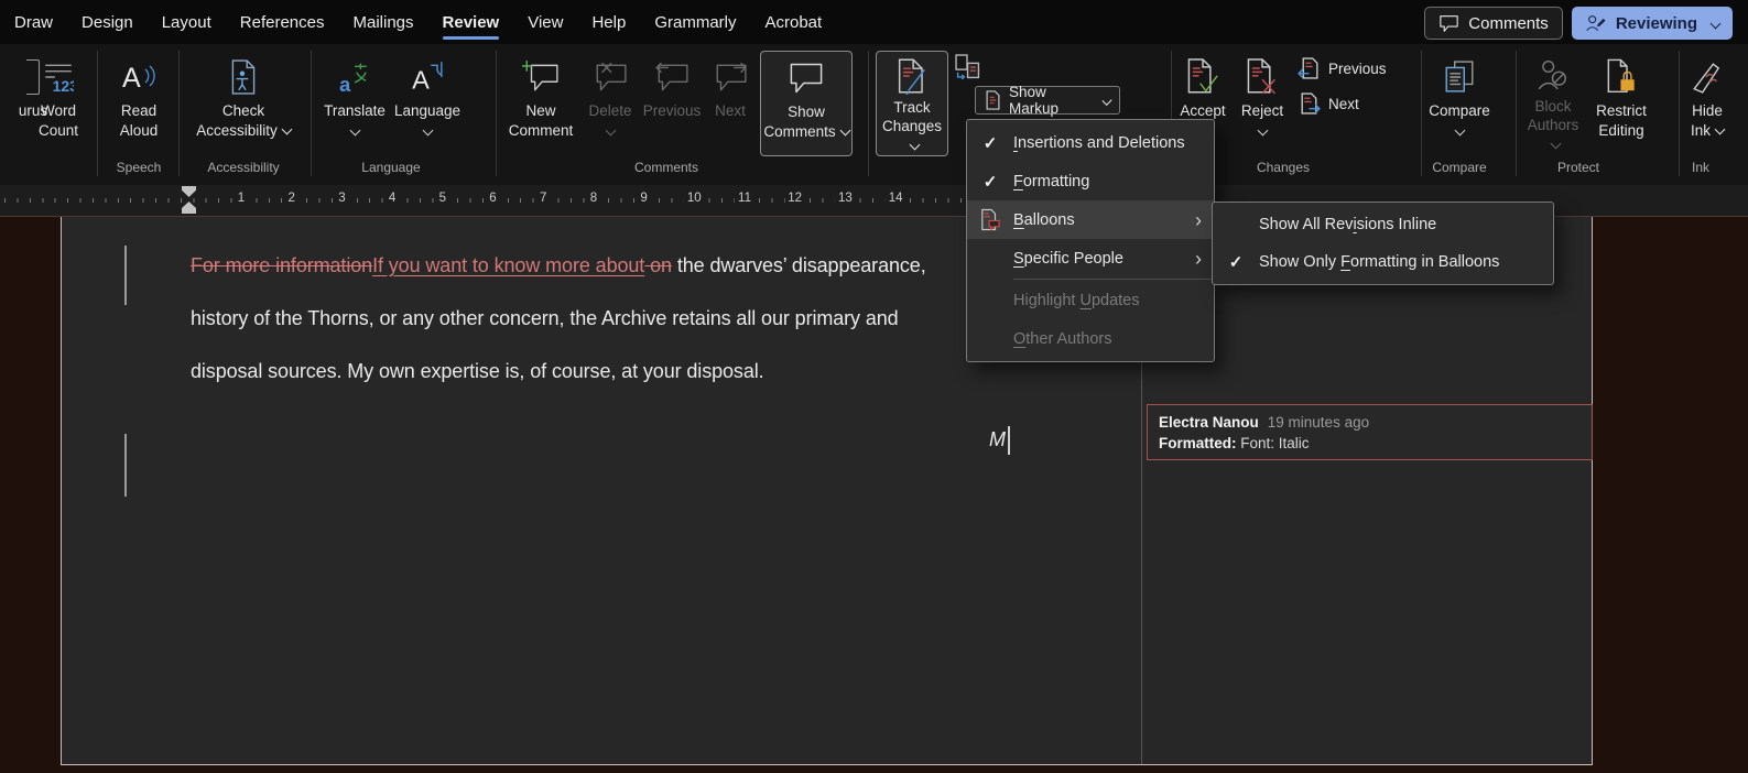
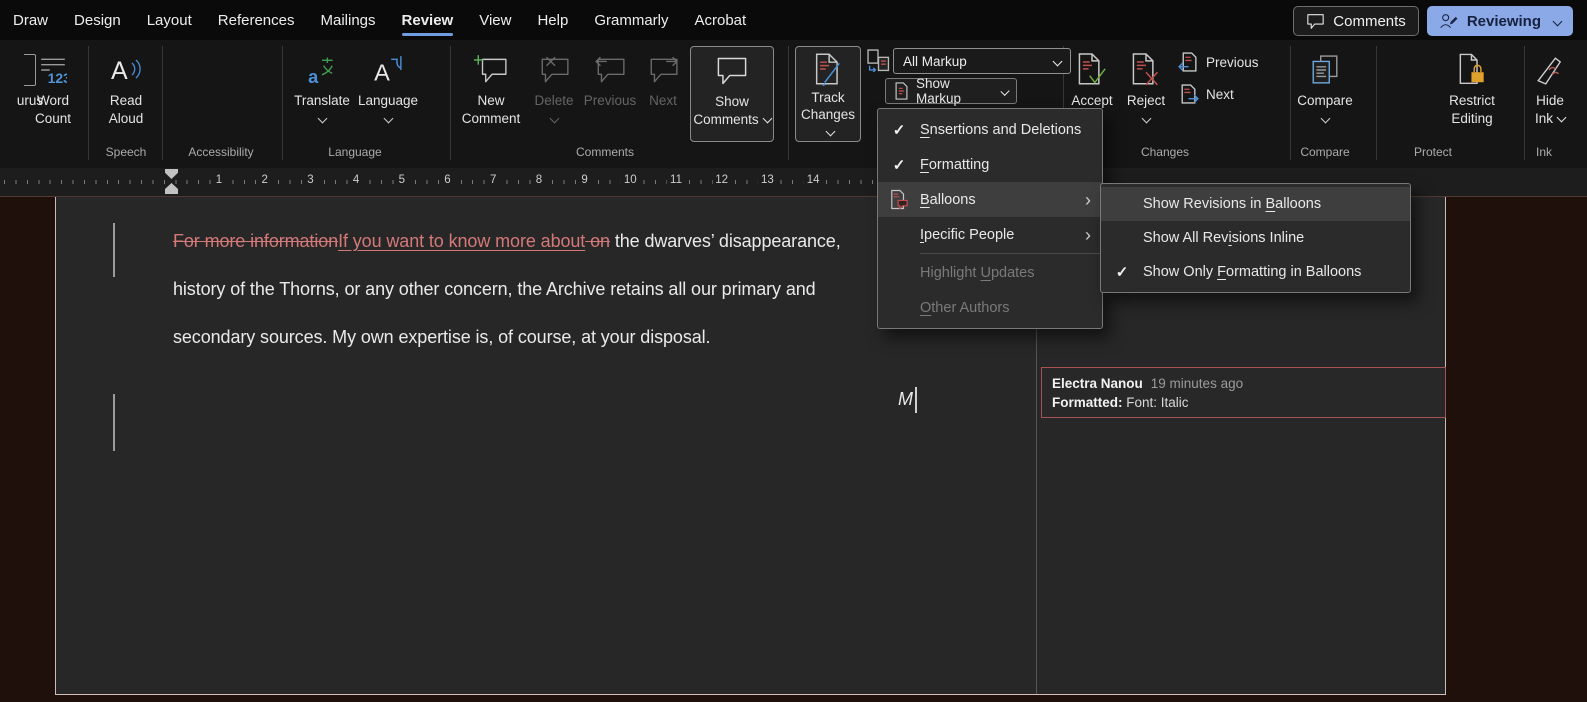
  Draw
  Design
  Layout
  References
  Mailings
  Review
  View
  Help
  Grammarly
  Acrobat
  Comments
  Reviewing
  urus
  123
  Word Count
  A
  Read Aloud
  Speech
- Check Accessibility
  Accessibility
  a
  Translate
  A
  Language
  Language
  New Comment
  Delete
  Previous
  Next
  Show Comments
  Comments
  Track Changes
+ All Markup
  Show Markup
  Accept
  Reject
  Previous
  Next
  Changes
  Compare
  Compare
- Block Authors
  Restrict Editing
  Protect
  Hide Ink
  Ink
  1
  2
  3
  4
  5
  6
  7
  8
  9
  10
  11
  12
  13
  14
  For more informationIf you want to know more about on the dwarves’ disappearance,
  history of the Thorns, or any other concern, the Archive retains all our primary and
- disposal sources. My own expertise is, of course, at your disposal.
+ secondary sources. My own expertise is, of course, at your disposal.
  M
  Electra Nanou 19 minutes ago
  Formatted: Font: Italic
  ✓
- Insertions and Deletions
+ Snsertions and Deletions
  ✓
  Formatting
  Balloons
  ›
- Specific People
+ Ipecific People
  ›
  Highlight Updates
  Other Authors
+ Show Revisions in Balloons
  Show All Revisions Inline
  ✓
  Show Only Formatting in Balloons
